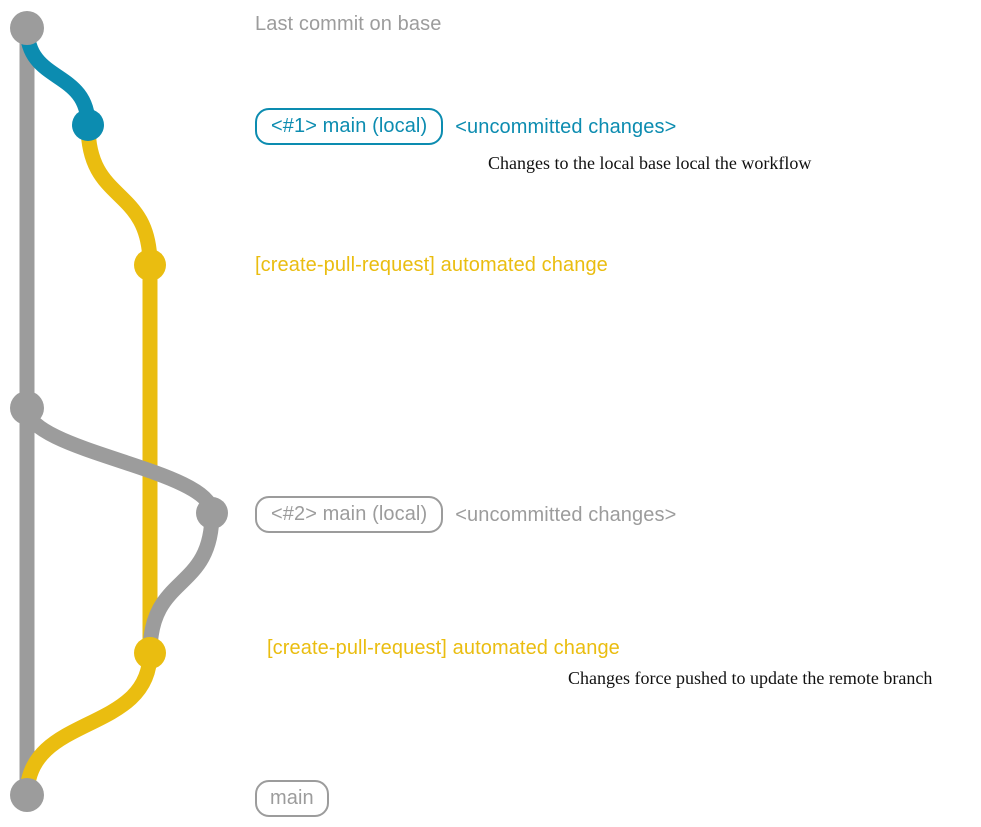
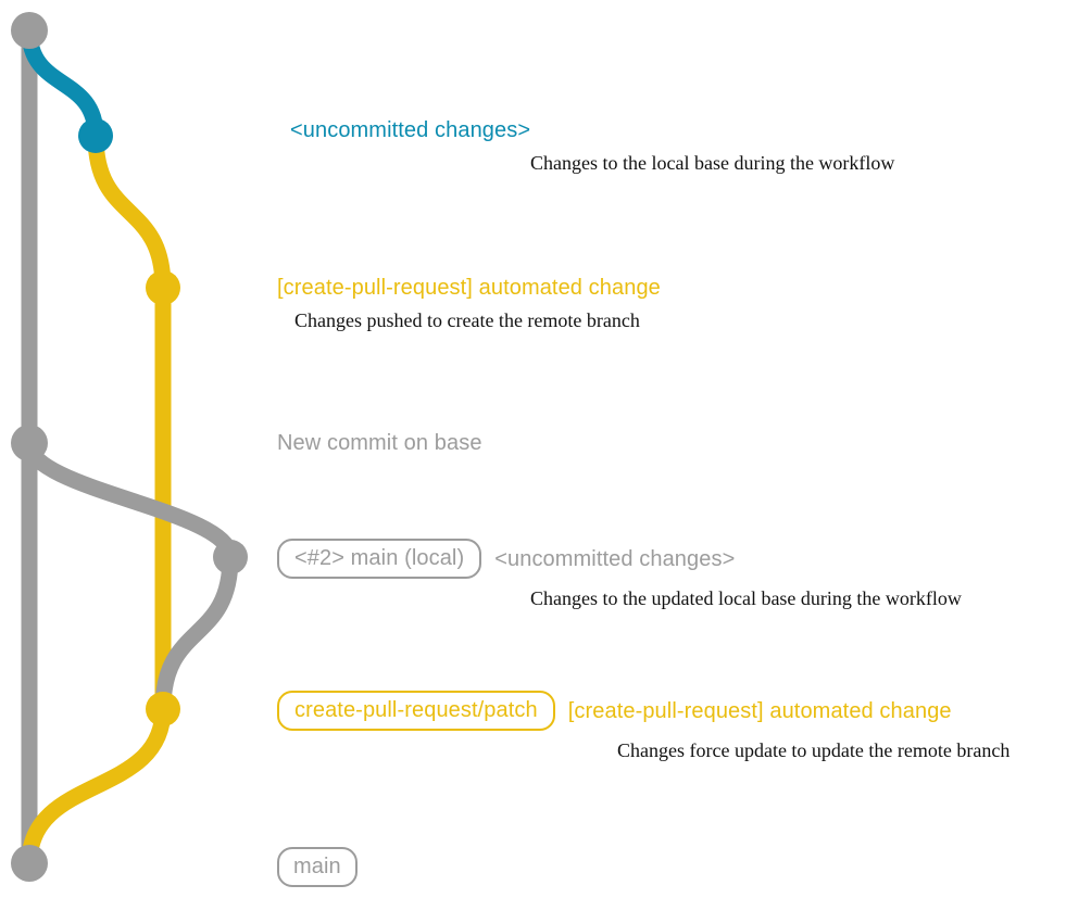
- Last commit on base
- <#1> main (local)
  <uncommitted changes>
- Changes to the local base local the workflow
+ Changes to the local base during the workflow
  [create-pull-request] automated change
+ Changes pushed to create the remote branch
+ New commit on base
  <#2> main (local)
  <uncommitted changes>
+ Changes to the updated local base during the workflow
+ create-pull-request/patch
  [create-pull-request] automated change
- Changes force pushed to update the remote branch
+ Changes force update to update the remote branch
  main
